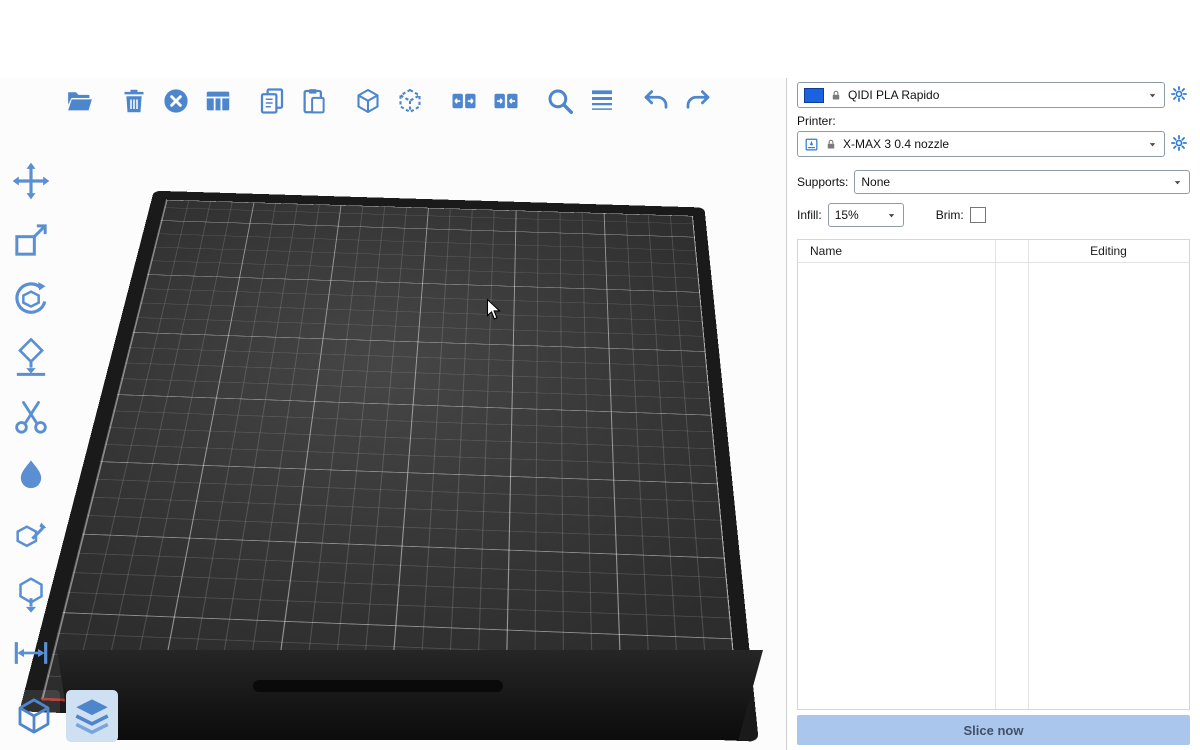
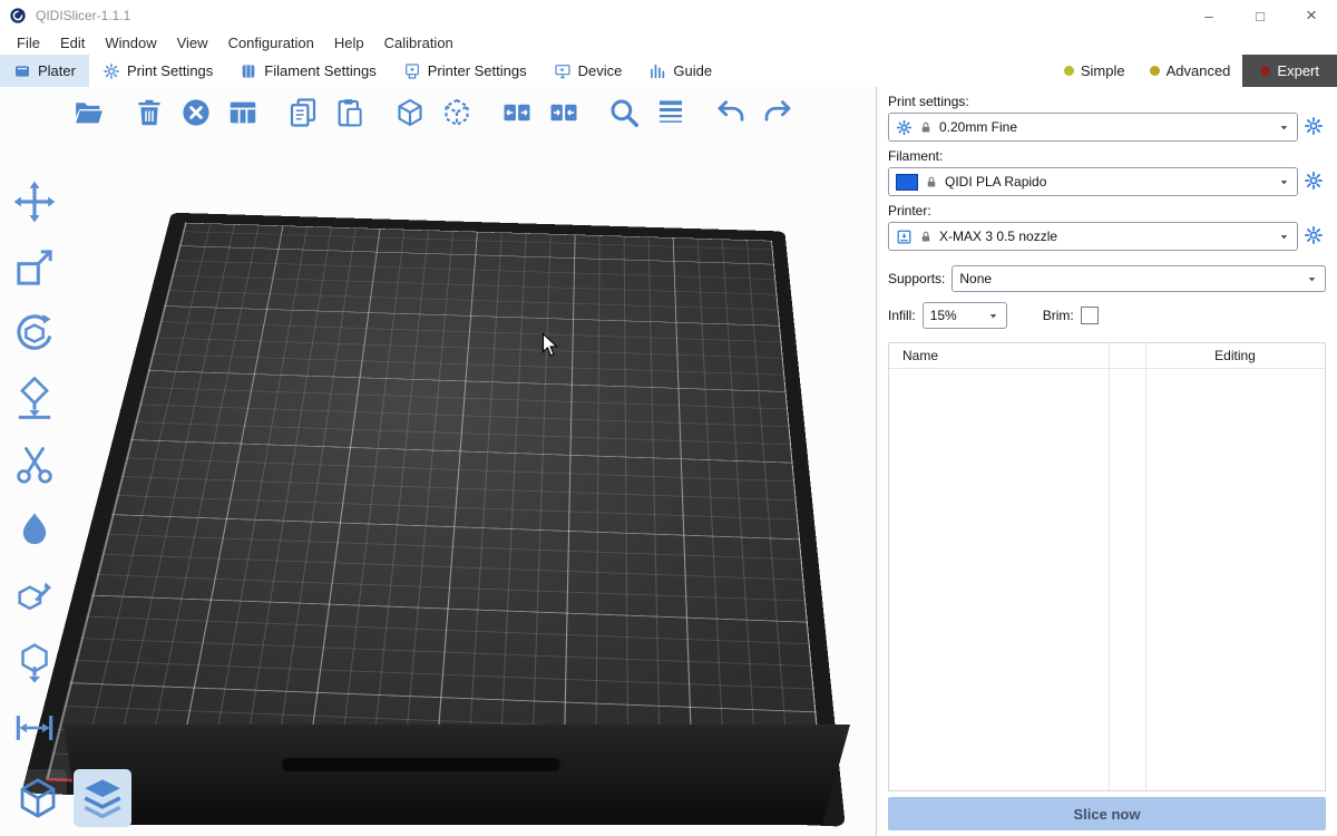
+ QIDISlicer-1.1.1
+ –
+ □
+ ×
+ File
+ Edit
+ Window
+ View
+ Configuration
+ Help
+ Calibration
+ Plater
+ Print Settings
+ Filament Settings
+ Printer Settings
+ Device
+ Guide
+ Simple
+ Advanced
+ Expert
+ Print settings:
+ 0.20mm Fine
+ Filament:
  QIDI PLA Rapido
  Printer:
- X-MAX 3 0.4 nozzle
+ X-MAX 3 0.5 nozzle
  Supports:
  None
  Infill:
  15%
  Brim:
  Name
  Editing
  Slice now
